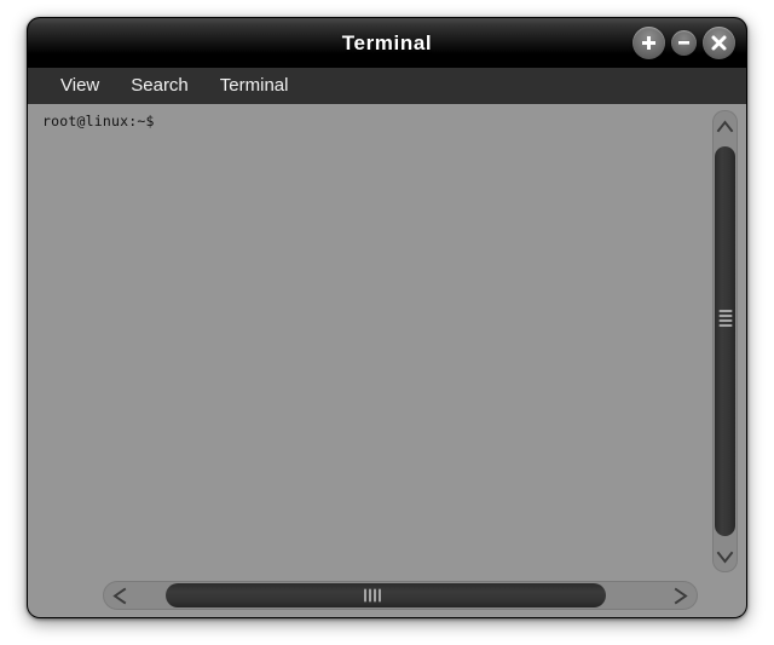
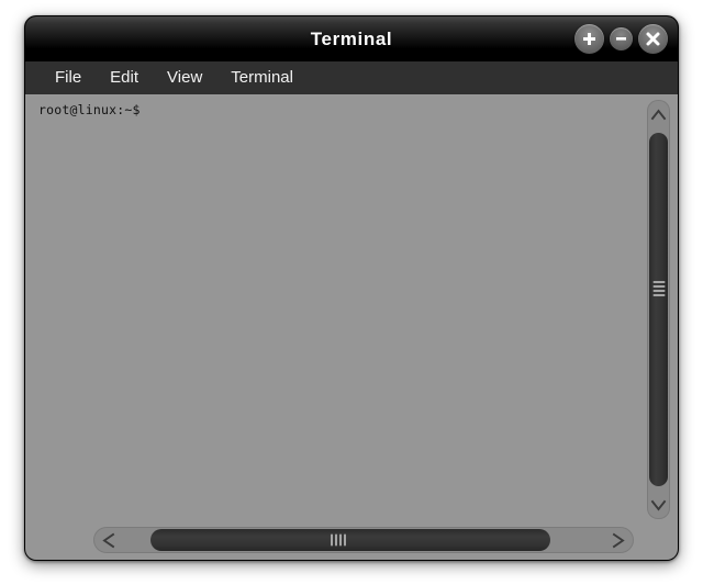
  Terminal
+ File
+ Edit
  View
- Search
  Terminal
  root@linux:~$
